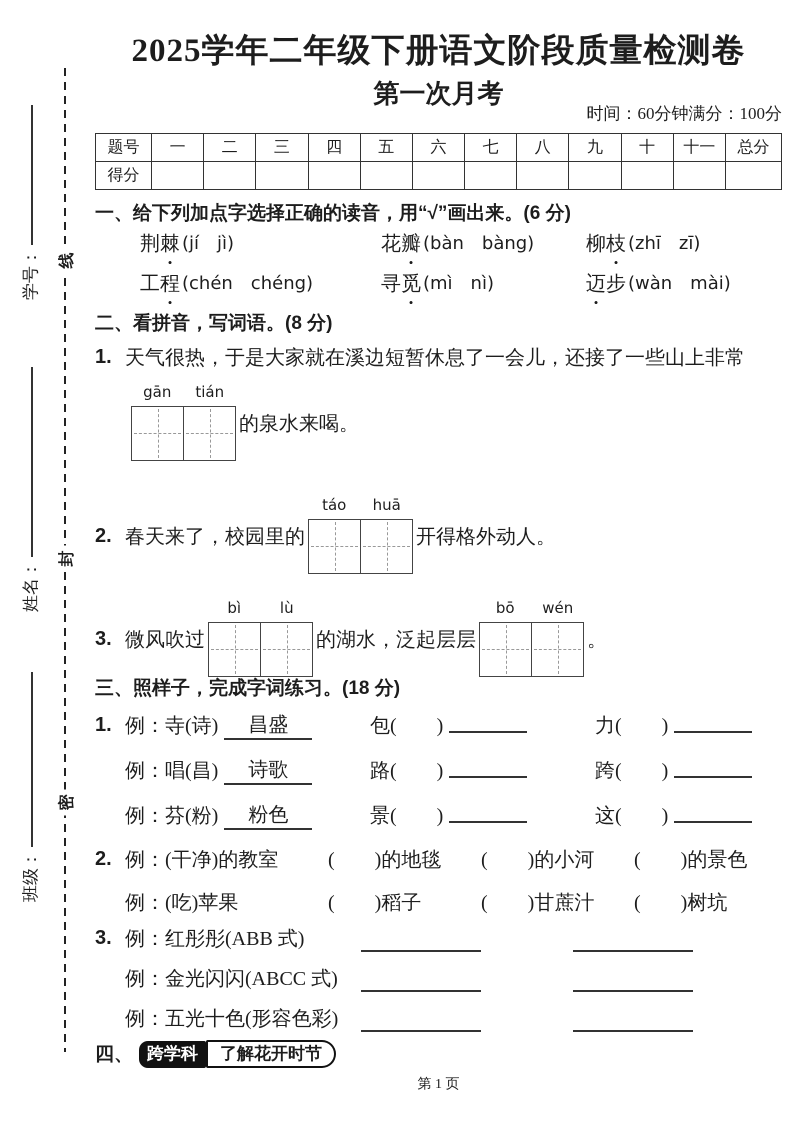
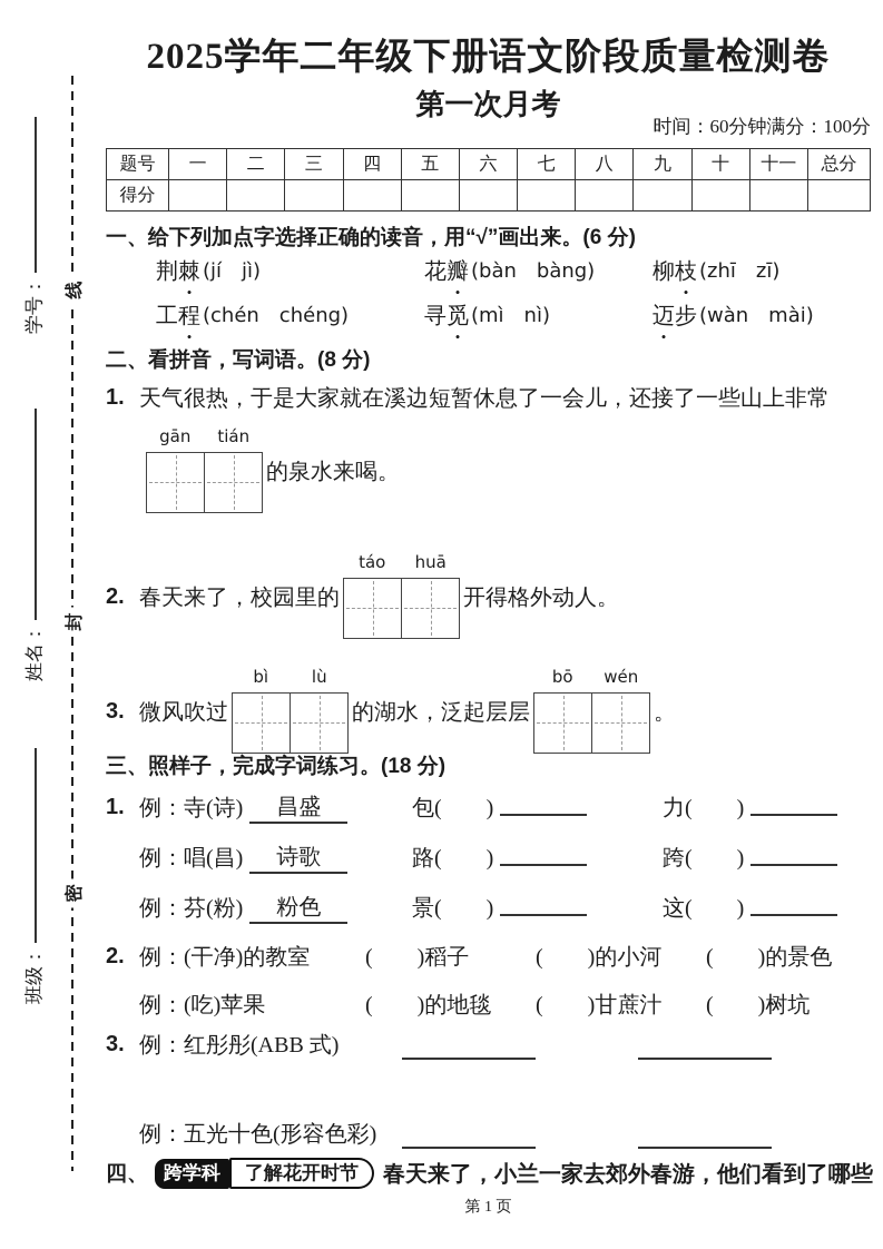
  2025学年二年级下册语文阶段质量检测卷
  第一次月考
  时间：60分钟满分：100分
  题号	一	二	三	四	五	六	七	八	九	十	十一	总分
  得分
  一、给下列加点字选择正确的读音，用“√”画出来。(6 分)
  荆
  棘
  (jí jì)
  花
  瓣
  (bàn bàng)
  柳
  枝
  (zhī zī)
  工
  程
  (chén chéng)
  寻
  觅
  (mì nì)
  迈
  步
  (wàn mài)
  二、看拼音，写词语。(8 分)
  1.
  天气很热，于是大家就在溪边短暂休息了一会儿，还接了一些山上非常
  gān
  tián
  的泉水来喝。
  2.
  春天来了，校园里的
  táo
  huā
  开得格外动人。
  3.
  微风吹过
  bì
  lù
  的湖水，泛起层层
  bō
  wén
  。
  三、照样子，完成字词练习。(18 分)
  1.
  例：寺(诗)
  昌盛
  包( )
  力( )
  例：唱(昌)
  诗歌
  路( )
  跨( )
  例：芬(粉)
  粉色
  景( )
  这( )
  2.
  例：(干净)的教室
- ( )的地毯
+ ( )稻子
  ( )的小河
  ( )的景色
  例：(吃)苹果
- ( )稻子
+ ( )的地毯
  ( )甘蔗汁
  ( )树坑
  3.
  例：红彤彤(ABB 式)
- 例：金光闪闪(ABCC 式)
  例：五光十色(形容色彩)
  四、
  跨学科
  了解花开时节
+ 春天来了，小兰一家去郊外春游，他们看到了哪些
  第 1 页
